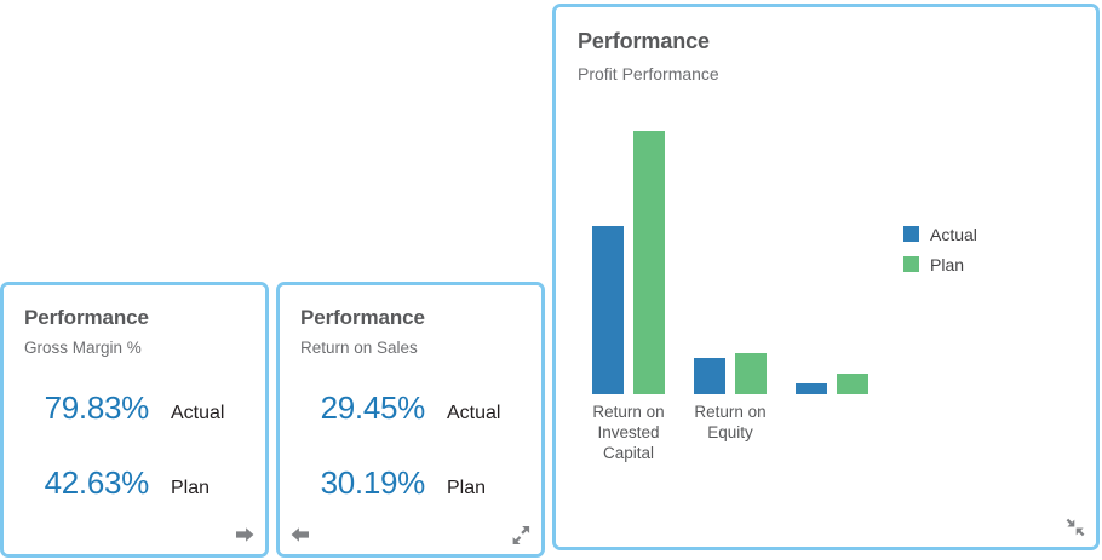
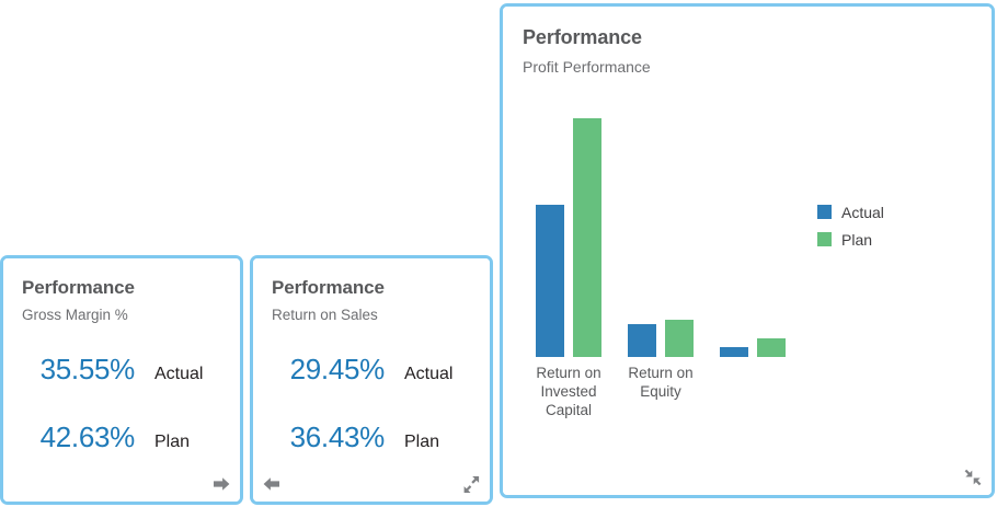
  Performance
  Gross Margin %
- 79.83%
+ 35.55%
  Actual
  42.63%
  Plan
  Performance
  Return on Sales
  29.45%
  Actual
- 30.19%
+ 36.43%
  Plan
  Performance
  Profit Performance
  Return on Invested Capital
  Return on Equity
  Actual
  Plan
